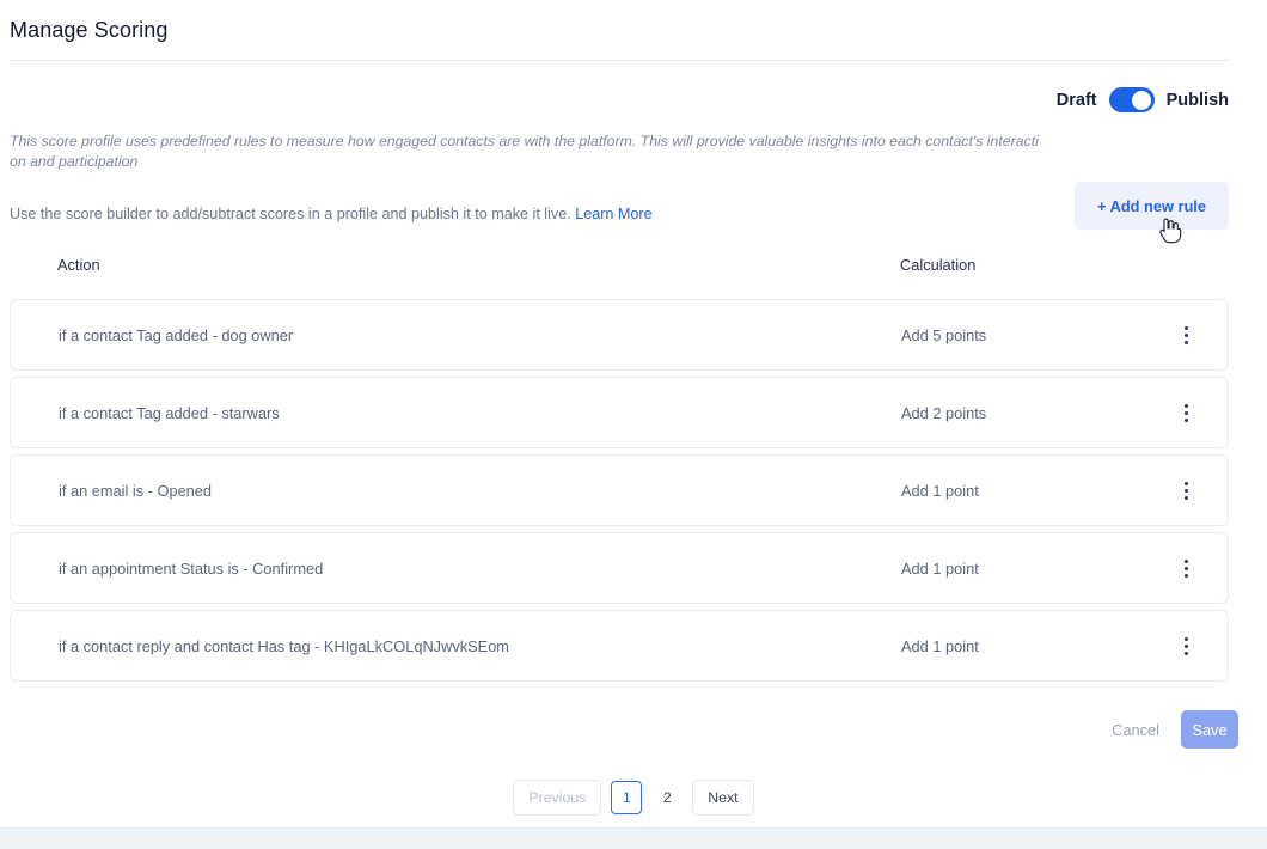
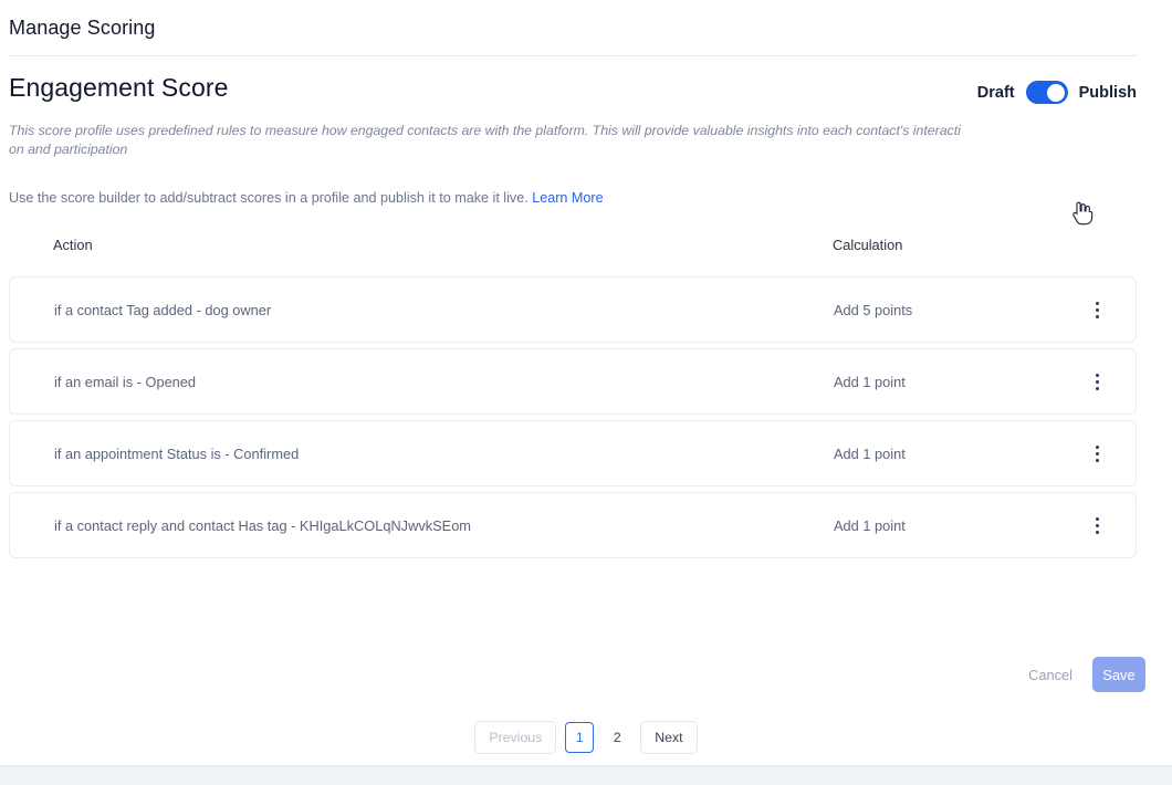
  Manage Scoring
+ Engagement Score
  Draft
  Publish
  This score profile uses predefined rules to measure how engaged contacts are with the platform. This will provide valuable insights into each contact's interaction and participation
  Use the score builder to add/subtract scores in a profile and publish it to make it live. Learn More
- + Add new rule
  Action
  Calculation
  if a contact Tag added - dog owner
  Add 5 points
- if a contact Tag added - starwars
- Add 2 points
  if an email is - Opened
  Add 1 point
  if an appointment Status is - Confirmed
  Add 1 point
  if a contact reply and contact Has tag - KHIgaLkCOLqNJwvkSEom
  Add 1 point
  Cancel
  Save
  Previous
  1
  2
  Next
